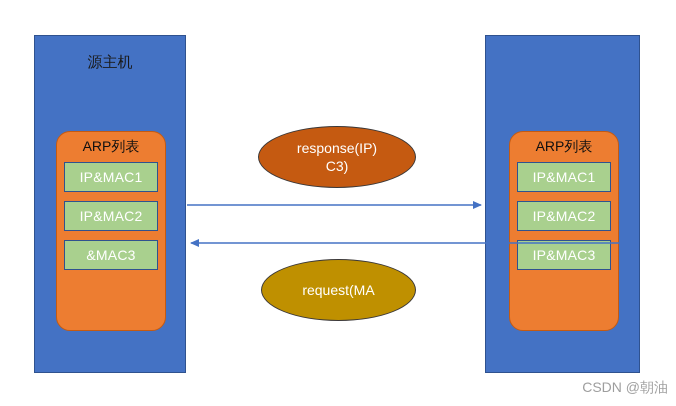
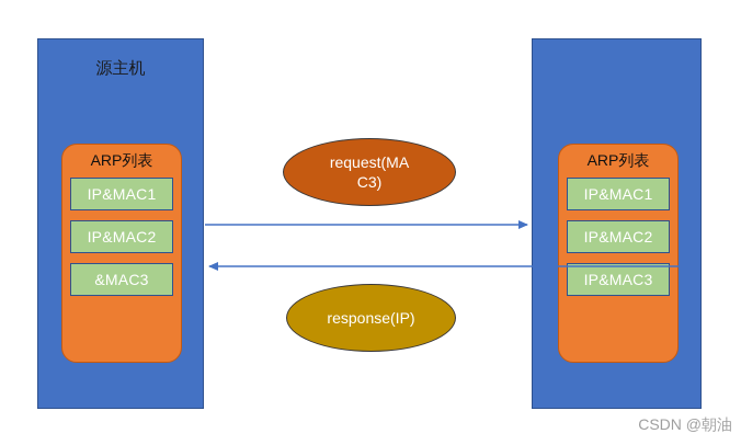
  源主机
  ARP列表
  IP&MAC1
  IP&MAC2
  &MAC3
  ARP列表
  IP&MAC1
  IP&MAC2
  IP&MAC3
- response(IP)
+ request(MA
  C3)
- request(MA
+ response(IP)
  CSDN @朝油
